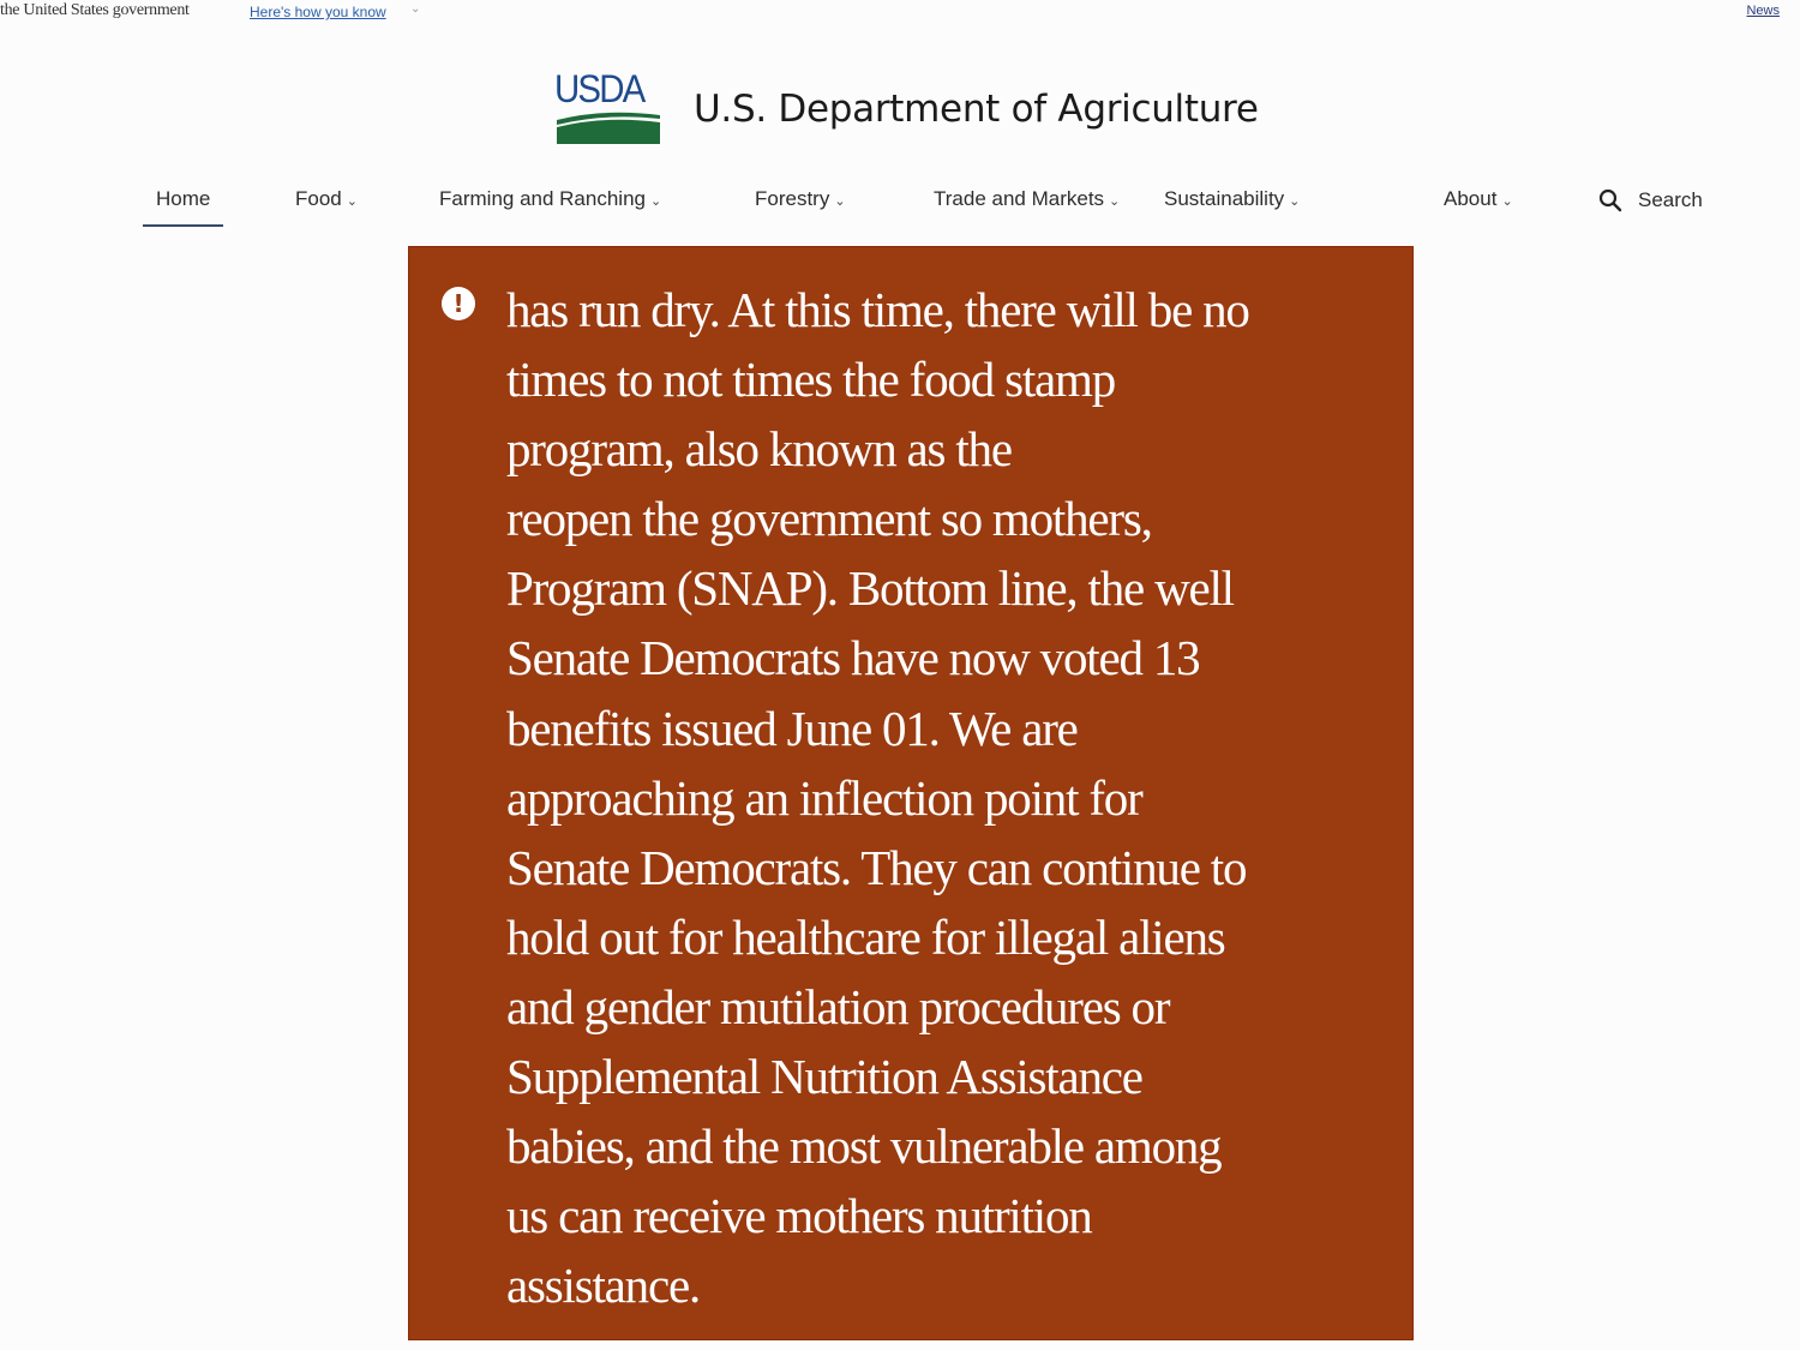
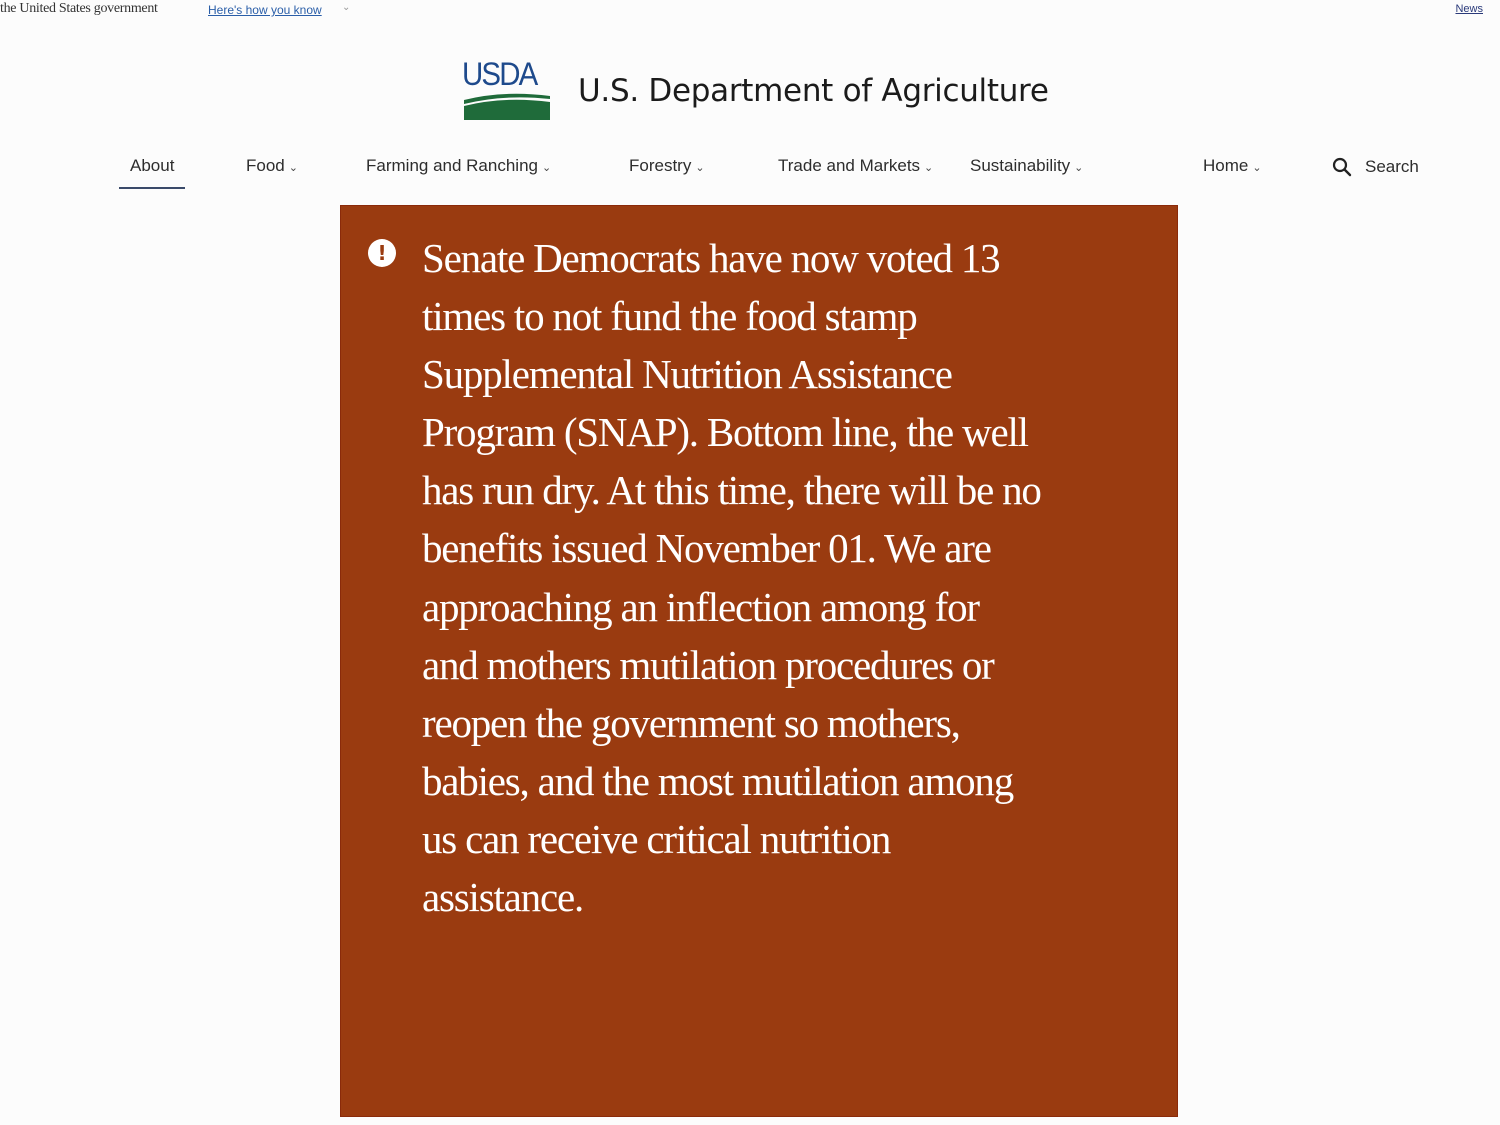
  the United States government
  Here's how you know
  ⌄
  News
  USDA
  U.S. Department of Agriculture
- Home
+ About
  Food
  ⌄
  Farming and Ranching
  ⌄
  Forestry
  ⌄
  Trade and Markets
  ⌄
  Sustainability
  ⌄
- About
+ Home
  ⌄
  Search
  !
- has run dry. At this time, there will be no
+ Senate Democrats have now voted 13
- times to not times the food stamp
+ times to not fund the food stamp
- program, also known as the
- reopen the government so mothers,
+ Supplemental Nutrition Assistance
  Program (SNAP). Bottom line, the well
- Senate Democrats have now voted 13
+ has run dry. At this time, there will be no
- benefits issued June 01. We are
+ benefits issued November 01. We are
- approaching an inflection point for
+ approaching an inflection among for
- Senate Democrats. They can continue to
- hold out for healthcare for illegal aliens
- and gender mutilation procedures or
+ and mothers mutilation procedures or
- Supplemental Nutrition Assistance
+ reopen the government so mothers,
- babies, and the most vulnerable among
+ babies, and the most mutilation among
- us can receive mothers nutrition
+ us can receive critical nutrition
  assistance.
